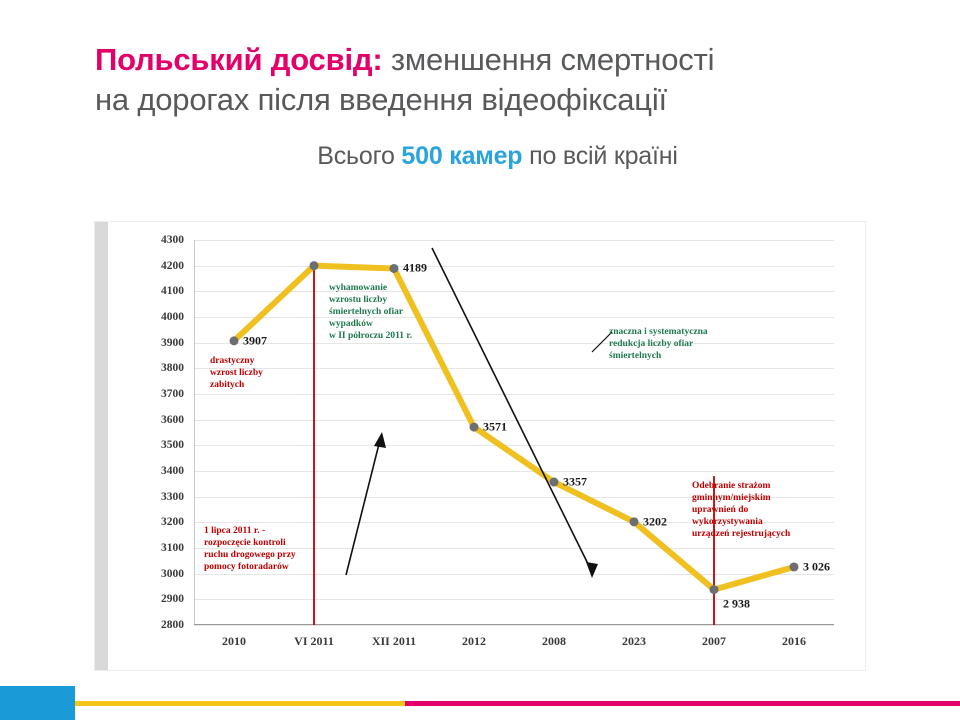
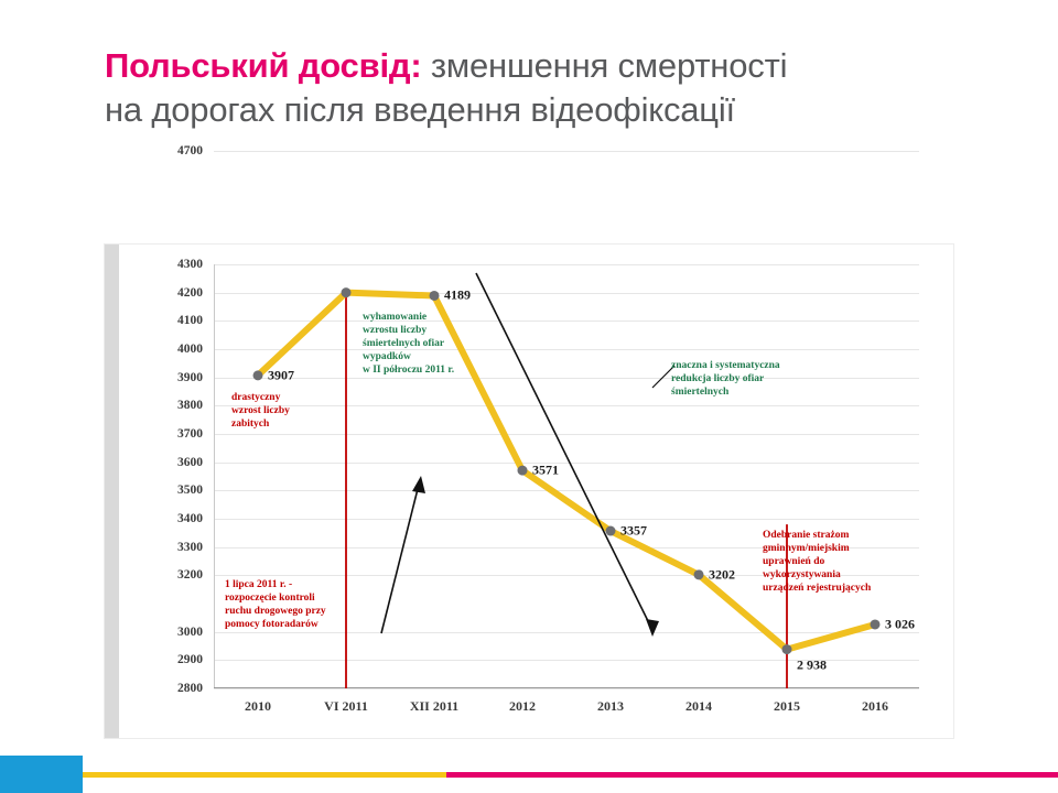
  Польський досвід: зменшення смертності
  на дорогах після введення відеофіксації
- Всього 500 камер по всій країні
  4300
  4200
  4100
  4000
  3900
  3800
  3700
  3600
  3500
  3400
  3300
  3200
- 3100
+ 4700
  3000
  2900
  2800
  3907
  4189
  3571
  3357
  3202
  2 938
  3 026
  drastyczny
  wzrost liczby
  zabitych
  wyhamowanie
  wzrostu liczby
  śmiertelnych ofiar
  wypadków
  w II półroczu 2011 r.
  znaczna i systematyczna
  redukcja liczby ofiar
  śmiertelnych
  1 lipca 2011 r. -
  rozpoczęcie kontroli
  ruchu drogowego przy
  pomocy fotoradarów
  Odebranie strażom
  gminnym/miejskim
  uprawnień do
  wykorzystywania
  urządzeń rejestrujących
  2010
  VI 2011
  XII 2011
  2012
- 2008
+ 2013
- 2023
+ 2014
- 2007
+ 2015
  2016
